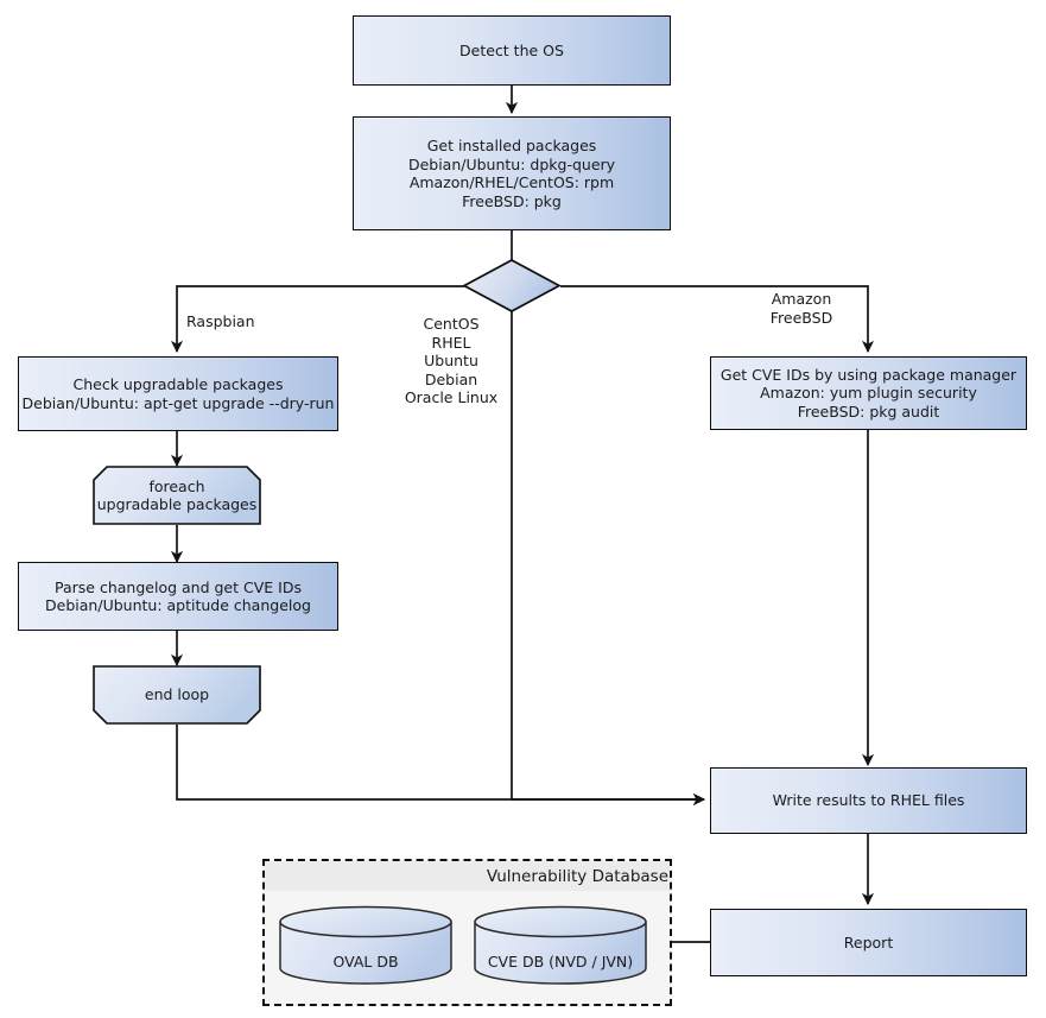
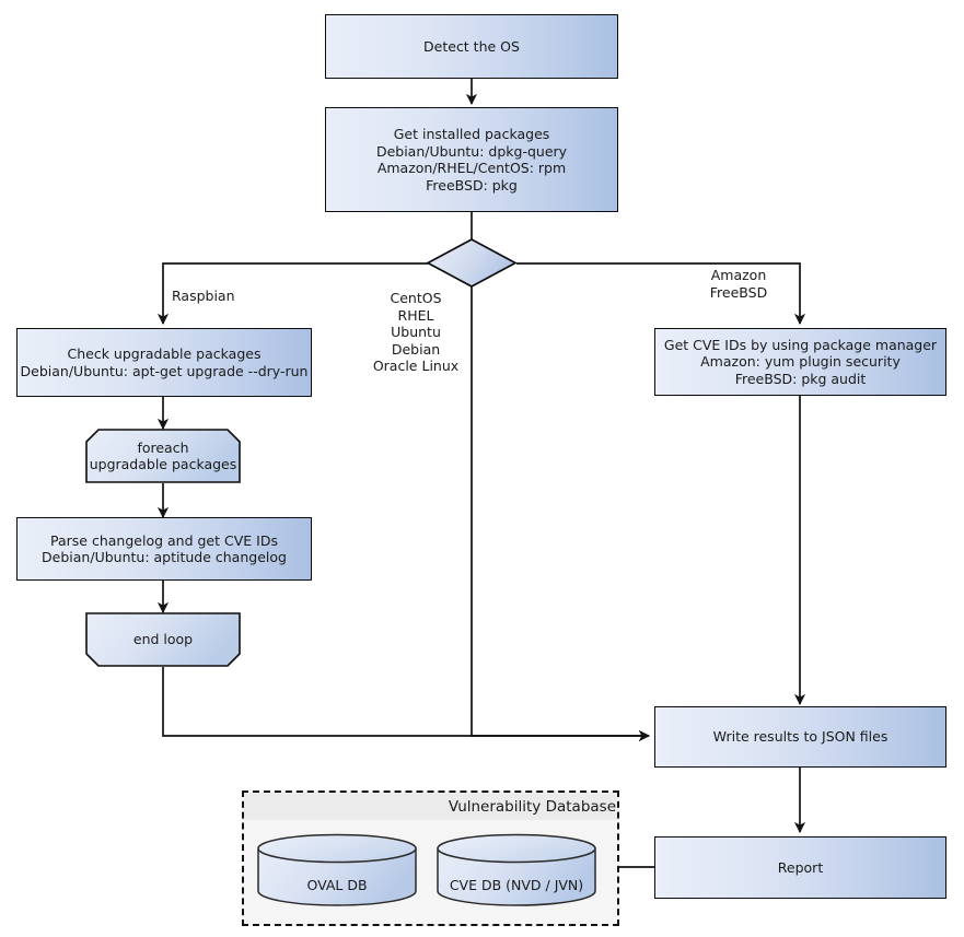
  Detect the OS
  Get installed packages
  Debian/Ubuntu: dpkg-query
  Amazon/RHEL/CentOS: rpm
  FreeBSD: pkg
  Raspbian
  CentOS
  RHEL
  Ubuntu
  Debian
  Oracle Linux
  Amazon
  FreeBSD
  Check upgradable packages
  Debian/Ubuntu: apt-get upgrade --dry-run
  foreach
  upgradable packages
  Parse changelog and get CVE IDs
  Debian/Ubuntu: aptitude changelog
  end loop
  Get CVE IDs by using package manager
  Amazon: yum plugin security
  FreeBSD: pkg audit
- Write results to RHEL files
+ Write results to JSON files
  Report
  Vulnerability Database
  OVAL DB
  CVE DB (NVD / JVN)
